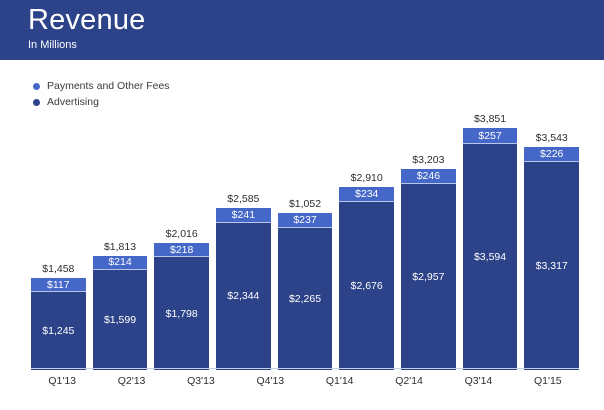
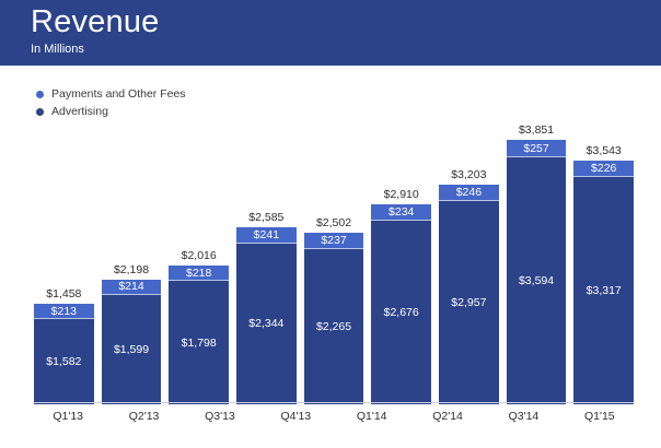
  Revenue
  In Millions
  Payments and Other Fees
  Advertising
  $1,458
- $117
+ $213
- $1,245
+ $1,582
- $1,813
+ $2,198
  $214
  $1,599
  $2,016
  $218
  $1,798
  $2,585
  $241
  $2,344
- $1,052
+ $2,502
  $237
  $2,265
  $2,910
  $234
  $2,676
  $3,203
  $246
  $2,957
  $3,851
  $257
  $3,594
  $3,543
  $226
  $3,317
  Q1'13
  Q2'13
  Q3'13
  Q4'13
  Q1'14
  Q2'14
  Q3'14
  Q1'15
